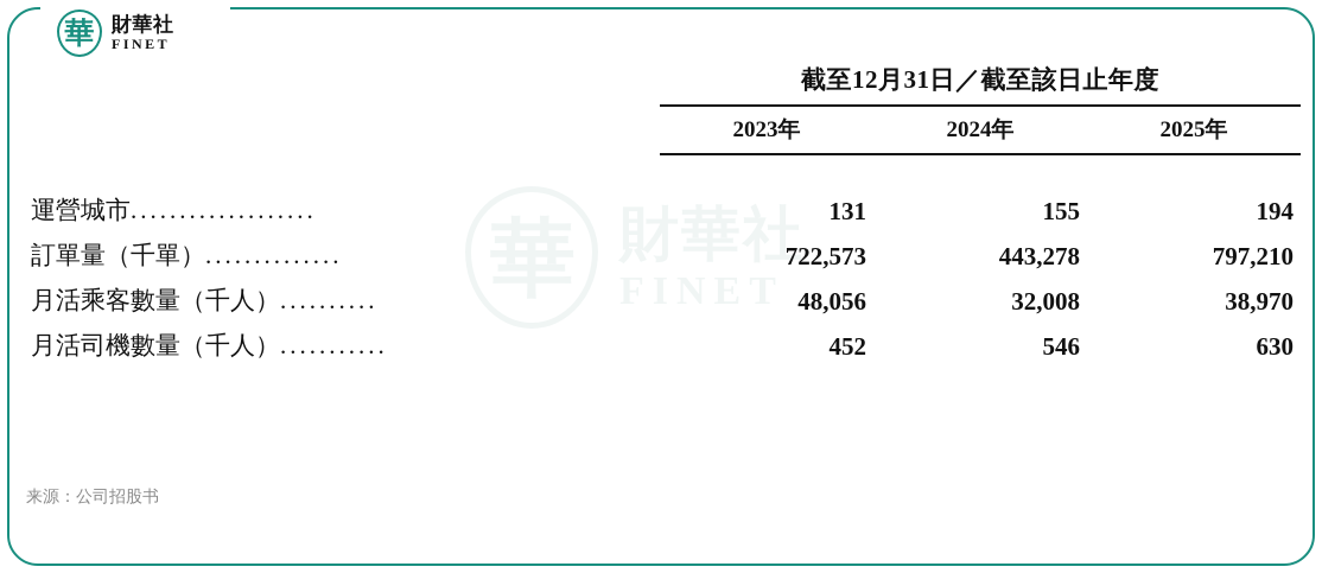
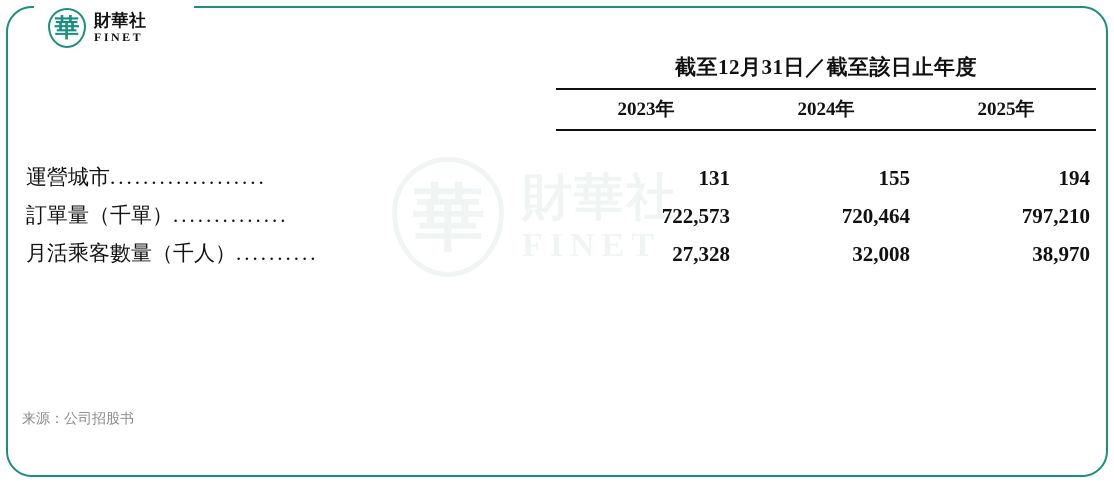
  華
  財華社
  FINET
  財華社
  	截至12月31日／截至該日止年度
  	2023年	2024年	2025年
  運營城市...................	131	155	194
- 訂單量（千單）..............	722,573	443,278	797,210
+ 訂單量（千單）..............	722,573	720,464	797,210
- 月活乘客數量（千人）..........	48,056	32,008	38,970
+ 月活乘客數量（千人）..........	27,328	32,008	38,970
- 月活司機數量（千人）...........	452	546	630
  来源：公司招股书
